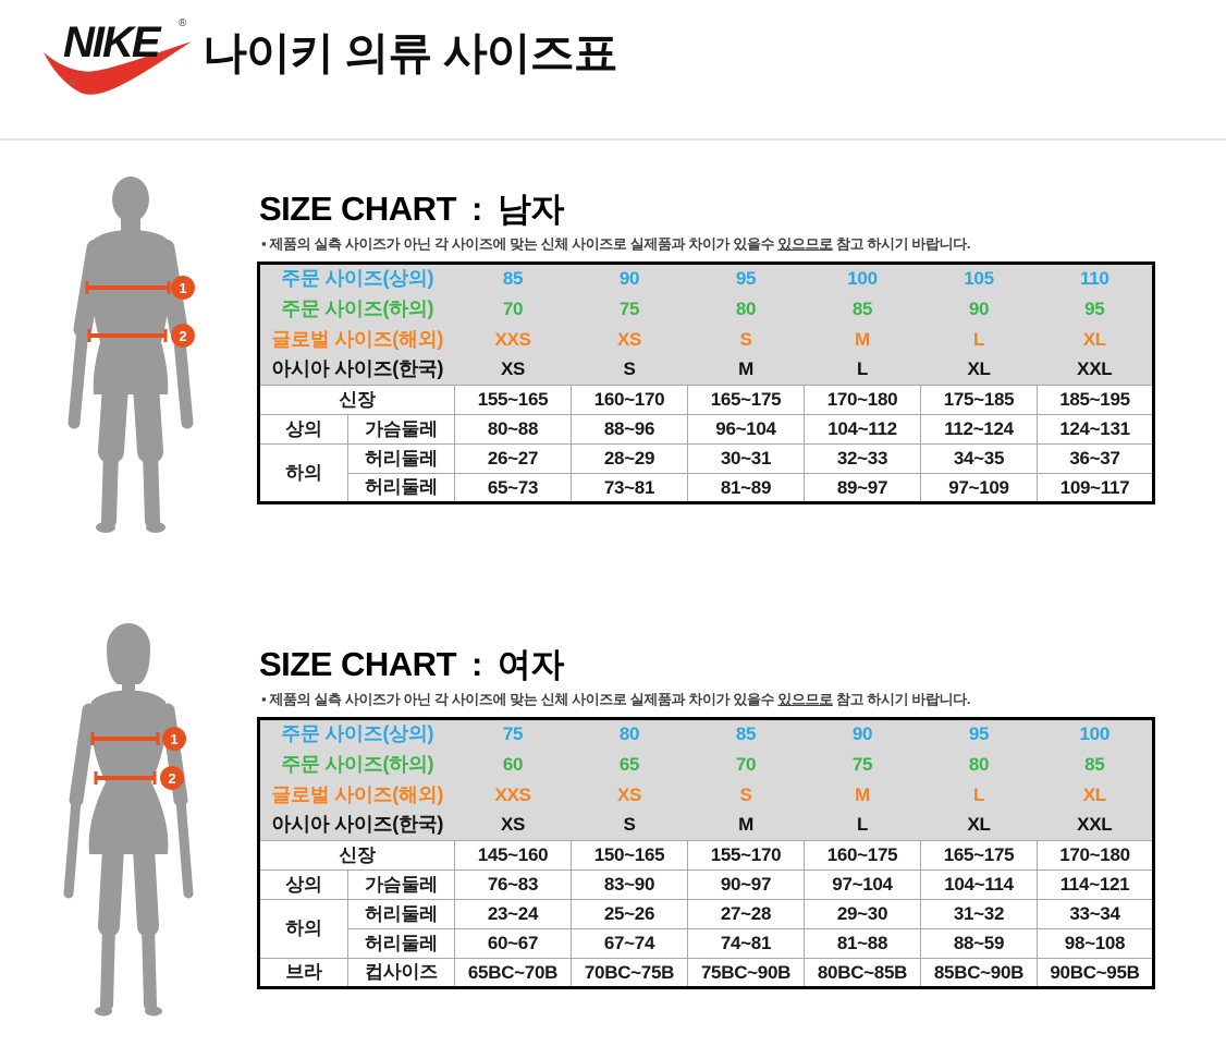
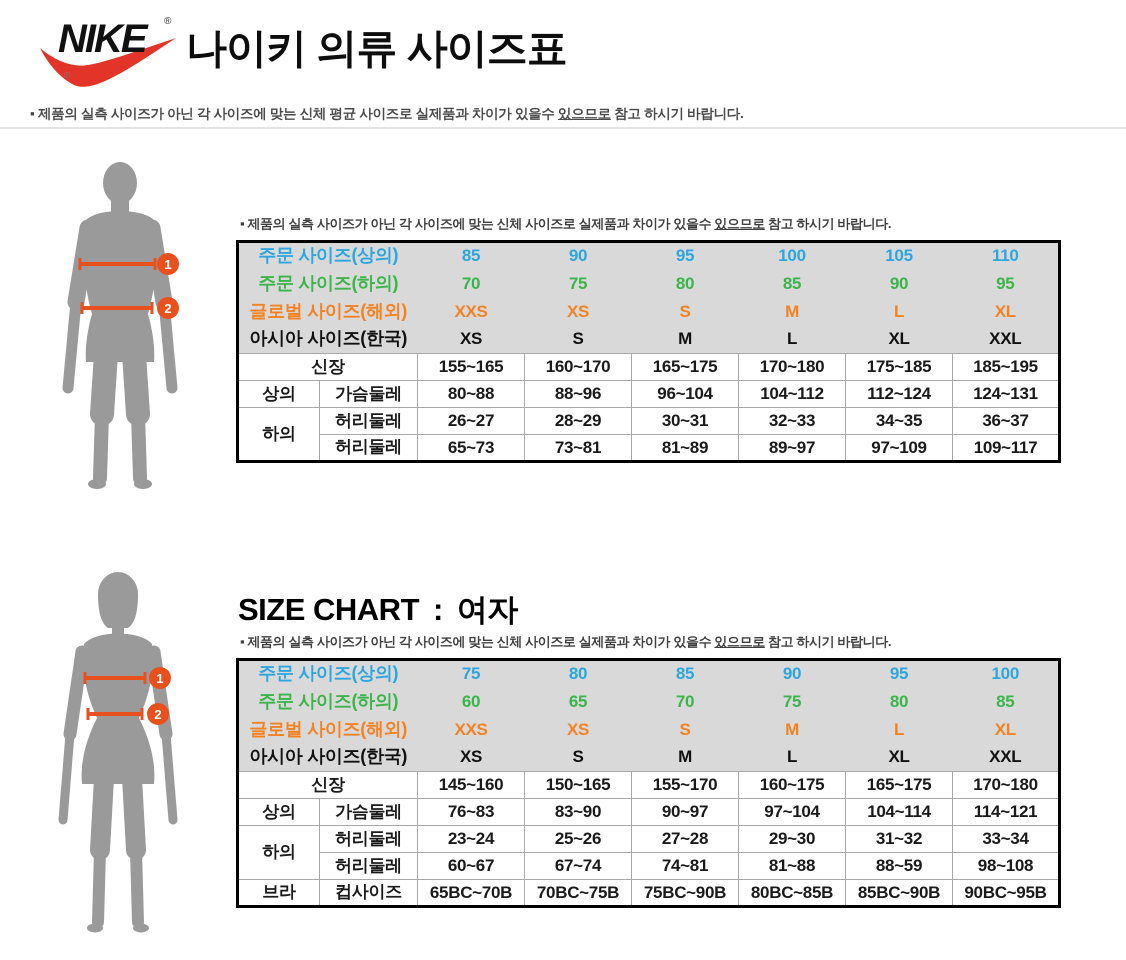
  NIKE
  ®
  ®
  나이키 의류 사이즈표
+ ▪ 제품의 실측 사이즈가 아닌 각 사이즈에 맞는 신체 평균 사이즈로 실제품과 차이가 있을수 있으므로 참고 하시기 바랍니다.
  1
  2
- SIZE CHART : 남자
  ▪ 제품의 실측 사이즈가 아닌 각 사이즈에 맞는 신체 사이즈로 실제품과 차이가 있을수 있으므로 참고 하시기 바랍니다.
  주문 사이즈(상의)	85	90	95	100	105	110
  주문 사이즈(하의)	70	75	80	85	90	95
  글로벌 사이즈(해외)	XXS	XS	S	M	L	XL
  아시아 사이즈(한국)	XS	S	M	L	XL	XXL
  신장	155~165	160~170	165~175	170~180	175~185	185~195
  상의	가슴둘레	80~88	88~96	96~104	104~112	112~124	124~131
  하의	허리둘레	26~27	28~29	30~31	32~33	34~35	36~37
  허리둘레	65~73	73~81	81~89	89~97	97~109	109~117
  1
  2
  SIZE CHART : 여자
  ▪ 제품의 실측 사이즈가 아닌 각 사이즈에 맞는 신체 사이즈로 실제품과 차이가 있을수 있으므로 참고 하시기 바랍니다.
  주문 사이즈(상의)	75	80	85	90	95	100
  주문 사이즈(하의)	60	65	70	75	80	85
  글로벌 사이즈(해외)	XXS	XS	S	M	L	XL
  아시아 사이즈(한국)	XS	S	M	L	XL	XXL
  신장	145~160	150~165	155~170	160~175	165~175	170~180
  상의	가슴둘레	76~83	83~90	90~97	97~104	104~114	114~121
  하의	허리둘레	23~24	25~26	27~28	29~30	31~32	33~34
  허리둘레	60~67	67~74	74~81	81~88	88~59	98~108
  브라	컵사이즈	65BC~70B	70BC~75B	75BC~90B	80BC~85B	85BC~90B	90BC~95B
